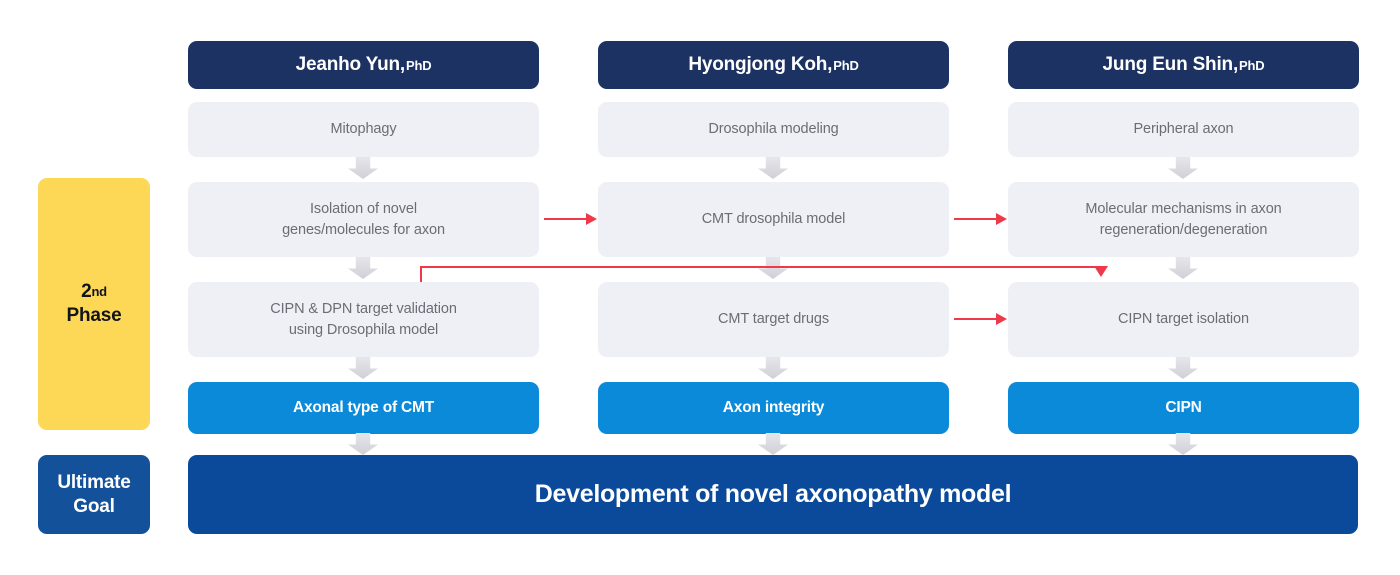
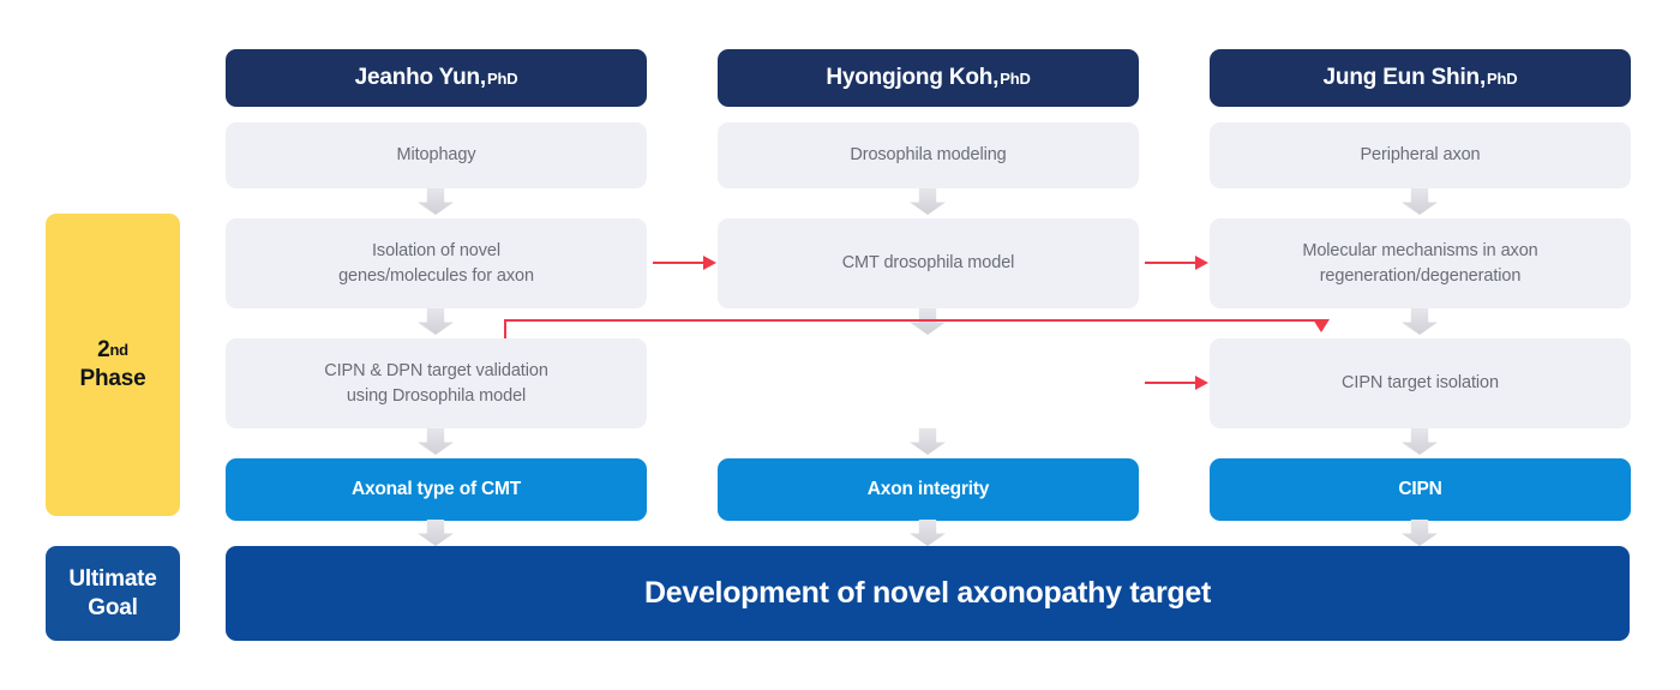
  2nd
  Phase
  Ultimate
  Goal
  Jeanho Yun,
  PhD
  Mitophagy
  Isolation of novel
  genes/molecules for axon
  CIPN & DPN target validation
  using Drosophila model
  Axonal type of CMT
  Hyongjong Koh,
  PhD
  Drosophila modeling
  CMT drosophila model
- CMT target drugs
  Axon integrity
  Jung Eun Shin,
  PhD
  Peripheral axon
  Molecular mechanisms in axon
  regeneration/degeneration
  CIPN target isolation
  CIPN
- Development of novel axonopathy model
+ Development of novel axonopathy target
